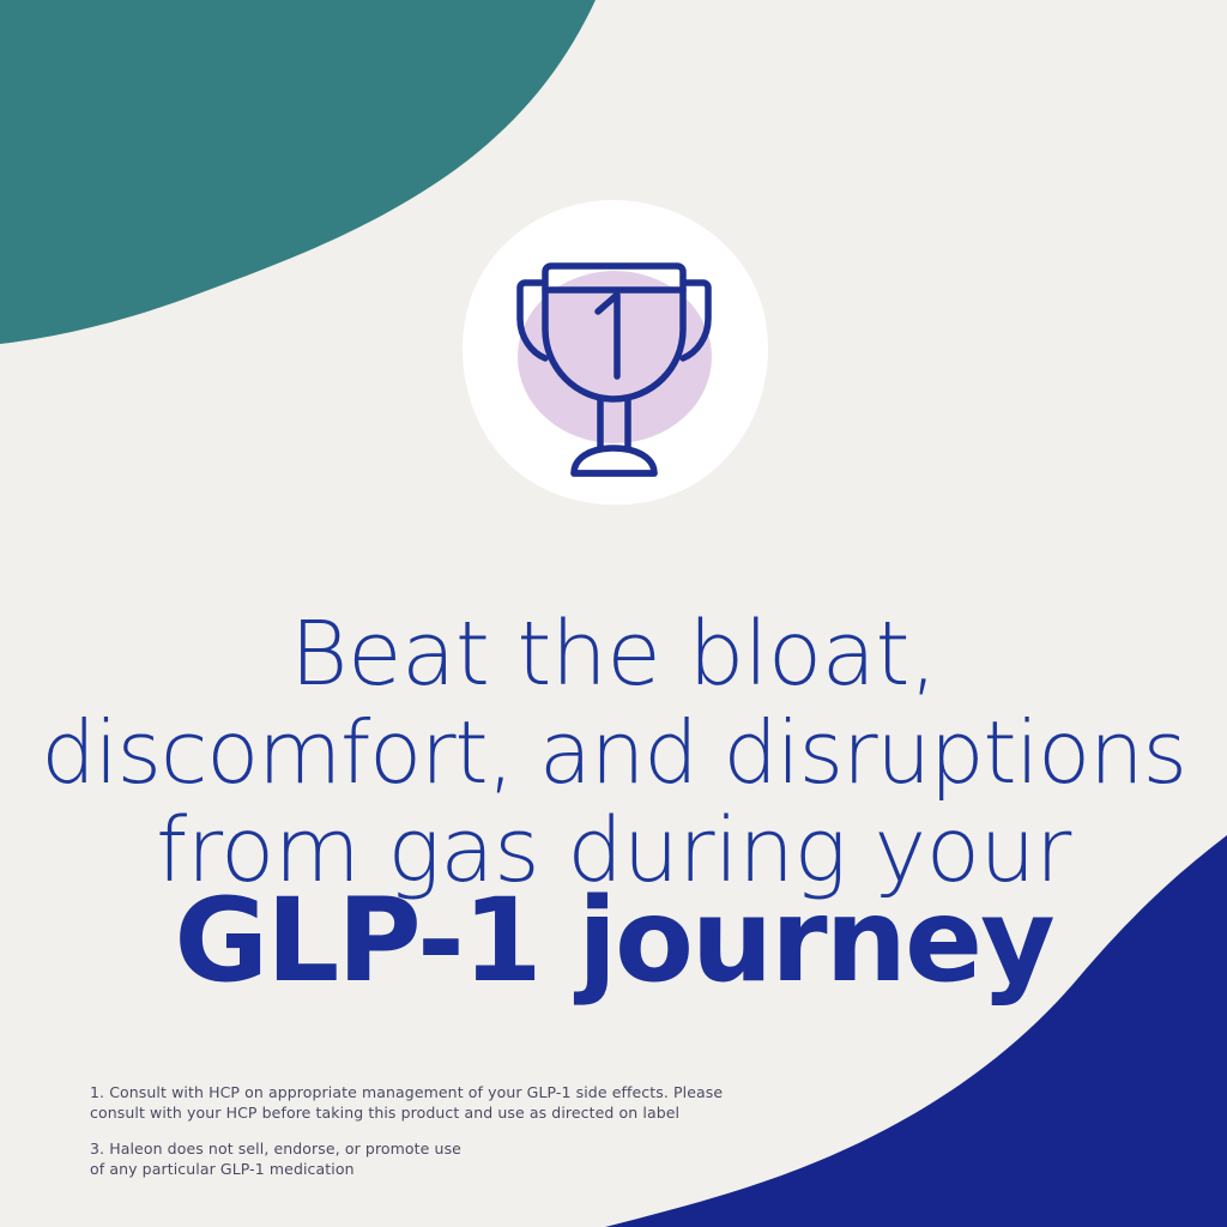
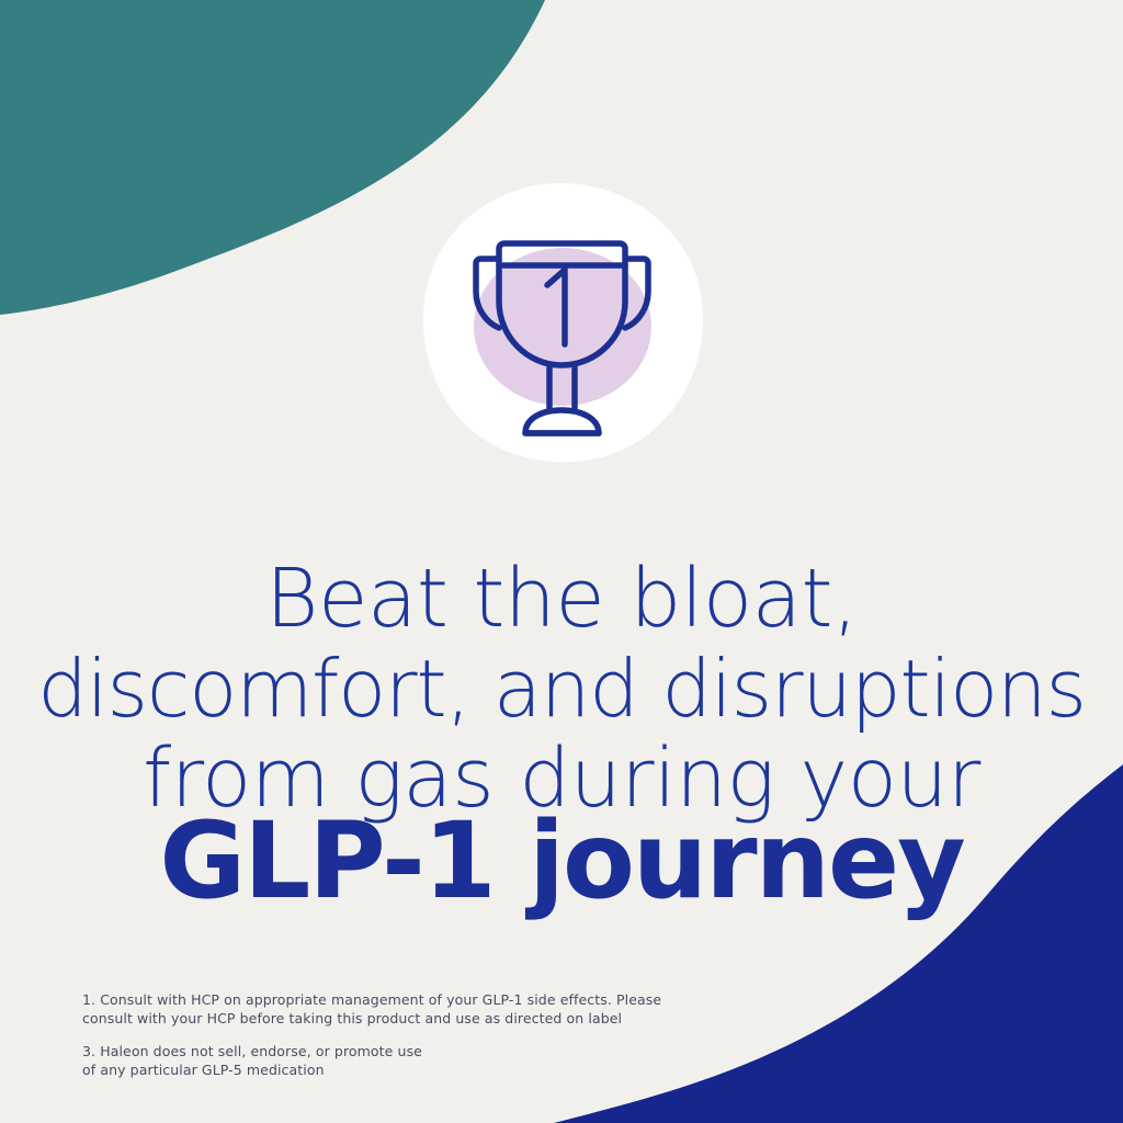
  Beat the bloat,
  discomfort, and disruptions
  from gas during your
  GLP-1 journey
  1. Consult with HCP on appropriate management of your GLP-1 side effects. Please
  consult with your HCP before taking this product and use as directed on label
  3. Haleon does not sell, endorse, or promote use
- of any particular GLP-1 medication
+ of any particular GLP-5 medication
